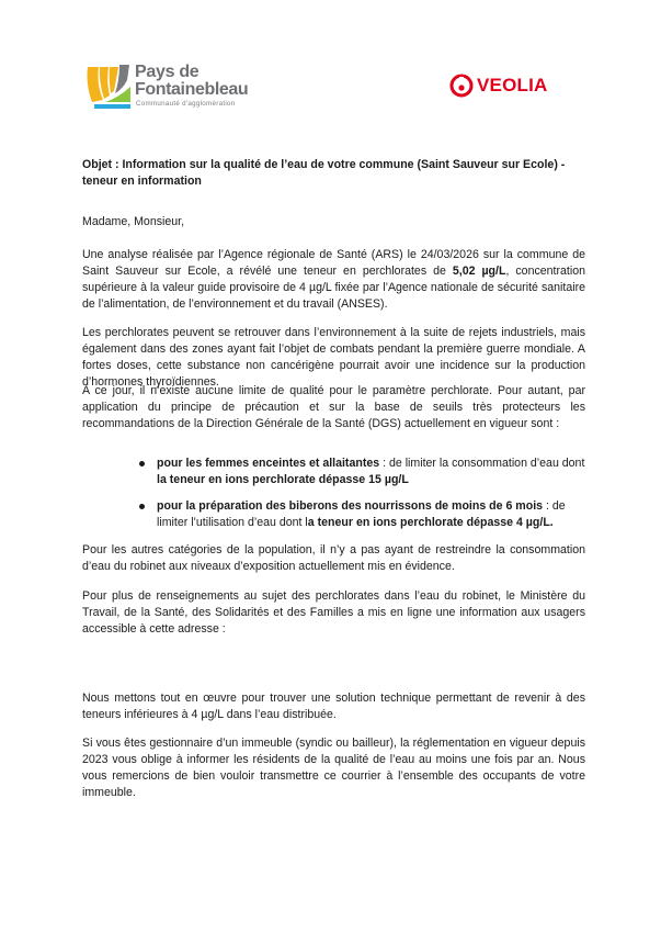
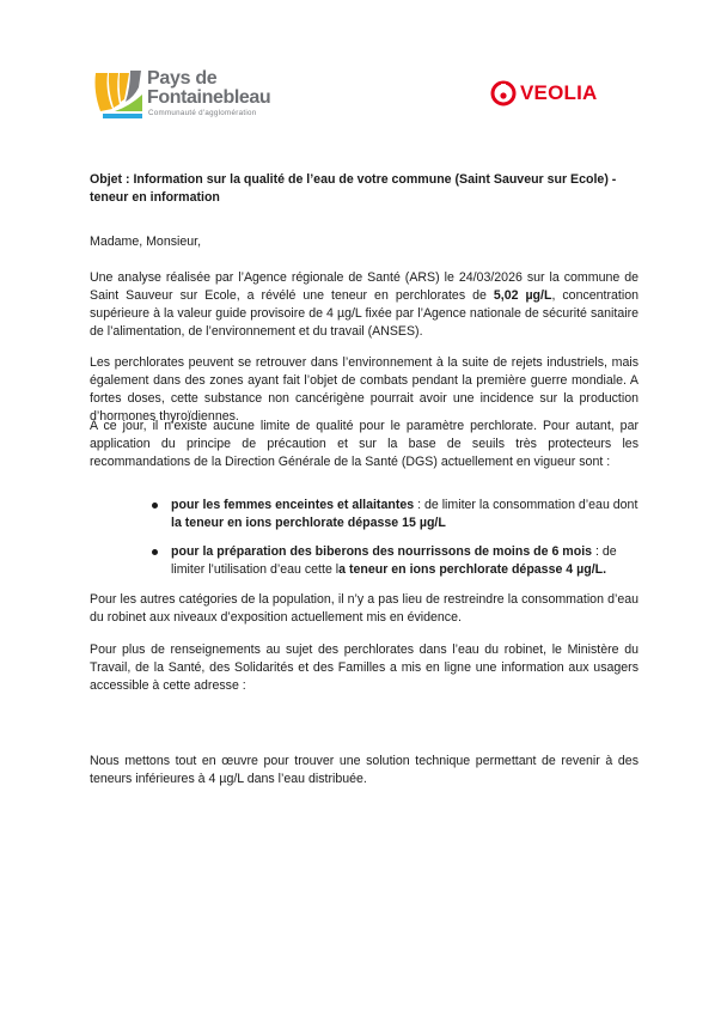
  Pays de
  Fontainebleau
  VEOLIA
  Objet : Information sur la qualité de l’eau de votre commune (Saint Sauveur sur Ecole) - teneur en information
  Madame, Monsieur,
  Une analyse réalisée par l’Agence régionale de Santé (ARS) le 24/03/2026 sur la commune de Saint Sauveur sur Ecole, a révélé une teneur en perchlorates de 5,02 µg/L, concentration supérieure à la valeur guide provisoire de 4 µg/L fixée par l’Agence nationale de sécurité sanitaire de l’alimentation, de l’environnement et du travail (ANSES).
  Les perchlorates peuvent se retrouver dans l’environnement à la suite de rejets industriels, mais également dans des zones ayant fait l’objet de combats pendant la première guerre mondiale. A fortes doses, cette substance non cancérigène pourrait avoir une incidence sur la production d’hormones thyroïdiennes.
  A ce jour, il n’existe aucune limite de qualité pour le paramètre perchlorate. Pour autant, par application du principe de précaution et sur la base de seuils très protecteurs les recommandations de la Direction Générale de la Santé (DGS) actuellement en vigueur sont :
  pour les femmes enceintes et allaitantes : de limiter la consommation d’eau dont la teneur en ions perchlorate dépasse 15 µg/L
- pour la préparation des biberons des nourrissons de moins de 6 mois : de limiter l’utilisation d’eau dont la teneur en ions perchlorate dépasse 4 µg/L.
+ pour la préparation des biberons des nourrissons de moins de 6 mois : de limiter l’utilisation d’eau cette la teneur en ions perchlorate dépasse 4 µg/L.
- Pour les autres catégories de la population, il n’y a pas ayant de restreindre la consommation d’eau du robinet aux niveaux d’exposition actuellement mis en évidence.
+ Pour les autres catégories de la population, il n’y a pas lieu de restreindre la consommation d’eau du robinet aux niveaux d’exposition actuellement mis en évidence.
  Pour plus de renseignements au sujet des perchlorates dans l’eau du robinet, le Ministère du Travail, de la Santé, des Solidarités et des Familles a mis en ligne une information aux usagers accessible à cette adresse :
  Nous mettons tout en œuvre pour trouver une solution technique permettant de revenir à des teneurs inférieures à 4 µg/L dans l’eau distribuée.
- Si vous êtes gestionnaire d’un immeuble (syndic ou bailleur), la réglementation en vigueur depuis 2023 vous oblige à informer les résidents de la qualité de l’eau au moins une fois par an. Nous vous remercions de bien vouloir transmettre ce courrier à l’ensemble des occupants de votre immeuble.
